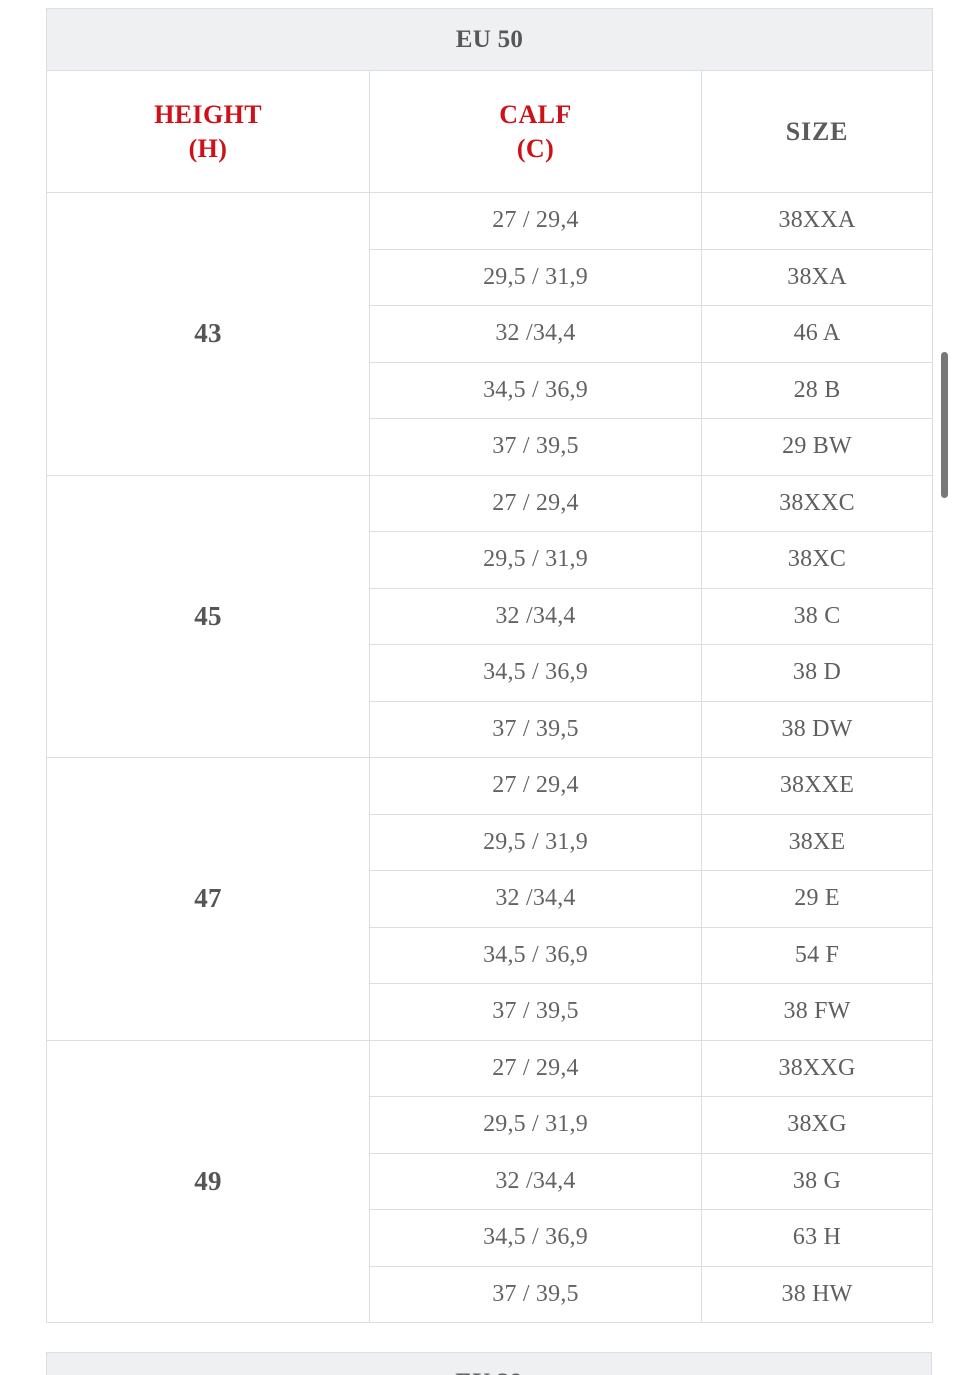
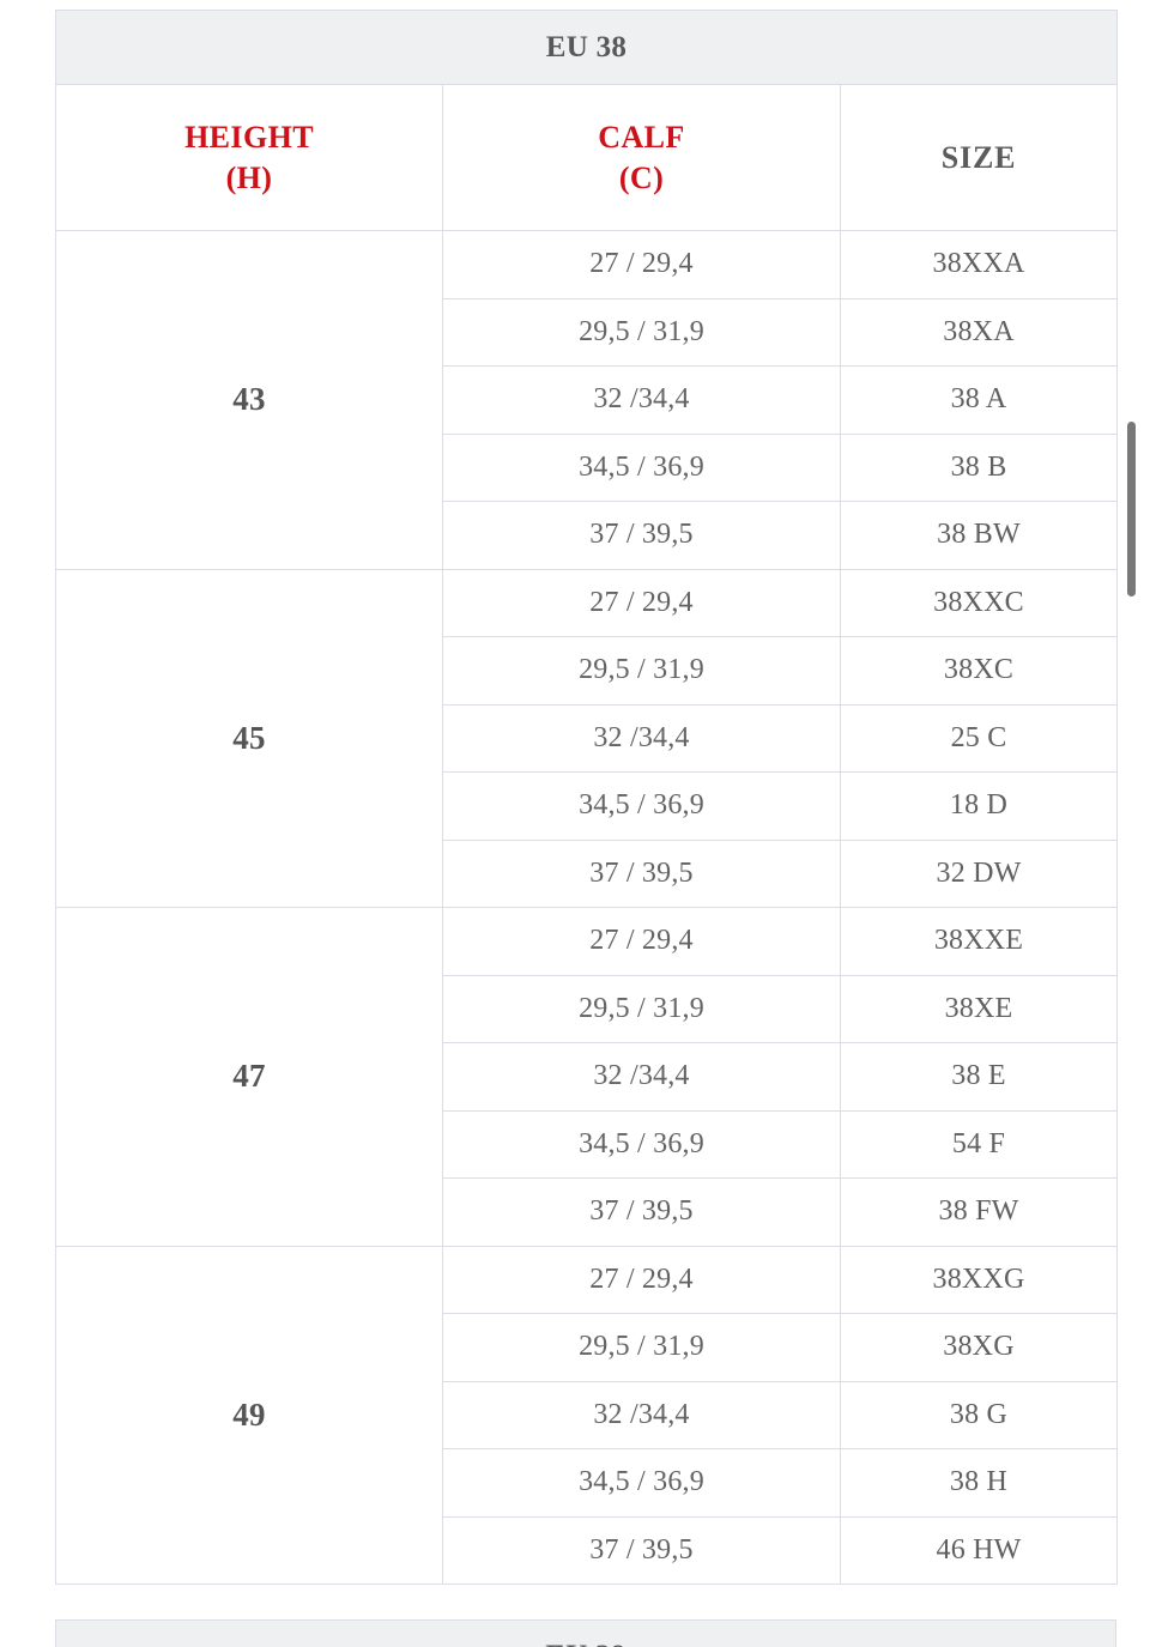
- EU 50
+ EU 38
  HEIGHT (H)	CALF (C)	SIZE
  43	27 / 29,4	38XXA
  29,5 / 31,9	38XA
- 32 /34,4	46 A
+ 32 /34,4	38 A
- 34,5 / 36,9	28 B
+ 34,5 / 36,9	38 B
- 37 / 39,5	29 BW
+ 37 / 39,5	38 BW
  45	27 / 29,4	38XXC
  29,5 / 31,9	38XC
- 32 /34,4	38 C
+ 32 /34,4	25 C
- 34,5 / 36,9	38 D
+ 34,5 / 36,9	18 D
- 37 / 39,5	38 DW
+ 37 / 39,5	32 DW
  47	27 / 29,4	38XXE
  29,5 / 31,9	38XE
- 32 /34,4	29 E
+ 32 /34,4	38 E
  34,5 / 36,9	54 F
  37 / 39,5	38 FW
  49	27 / 29,4	38XXG
  29,5 / 31,9	38XG
  32 /34,4	38 G
- 34,5 / 36,9	63 H
+ 34,5 / 36,9	38 H
- 37 / 39,5	38 HW
+ 37 / 39,5	46 HW
